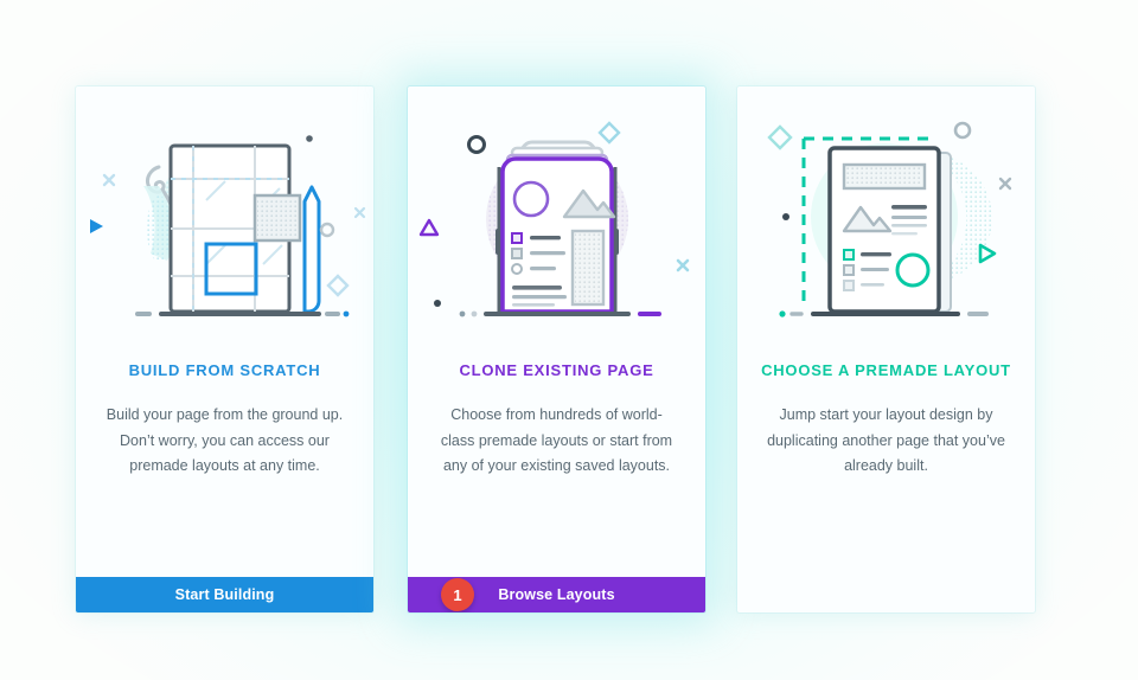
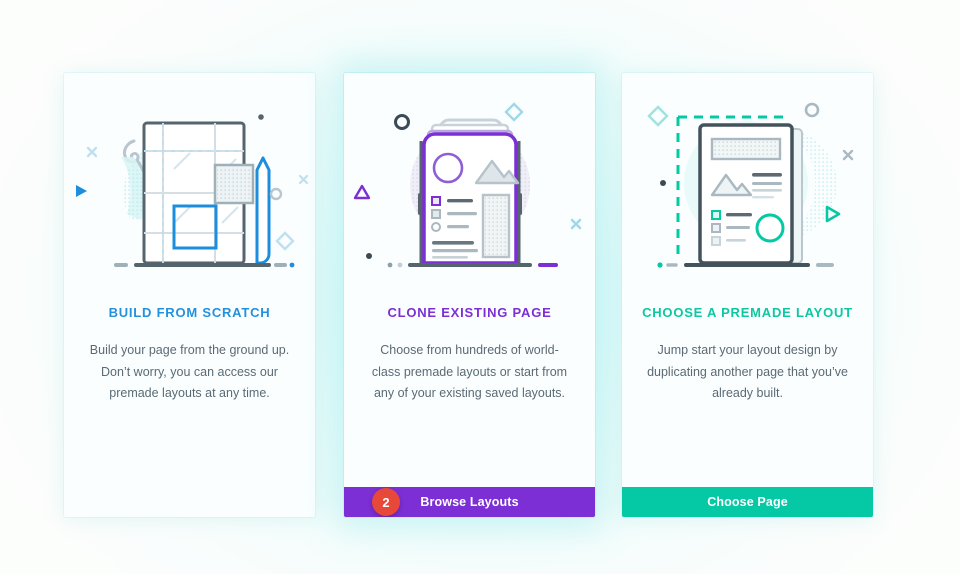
  BUILD FROM SCRATCH
  Build your page from the ground up. Don’t worry, you can access our premade layouts at any time.
- Start Building
  CLONE EXISTING PAGE
  Choose from hundreds of world-class premade layouts or start from any of your existing saved layouts.
- 1
+ 2
  Browse Layouts
  CHOOSE A PREMADE LAYOUT
  Jump start your layout design by duplicating another page that you’ve already built.
+ Choose Page
